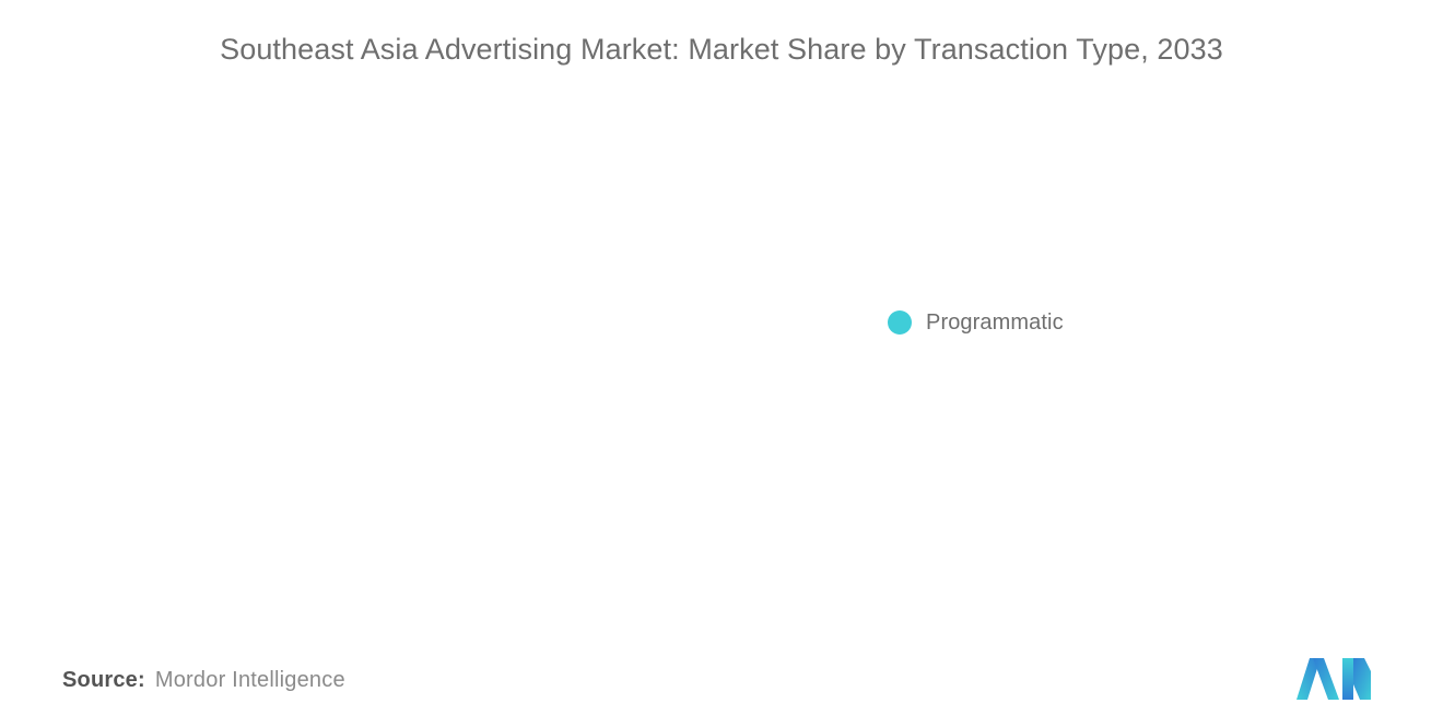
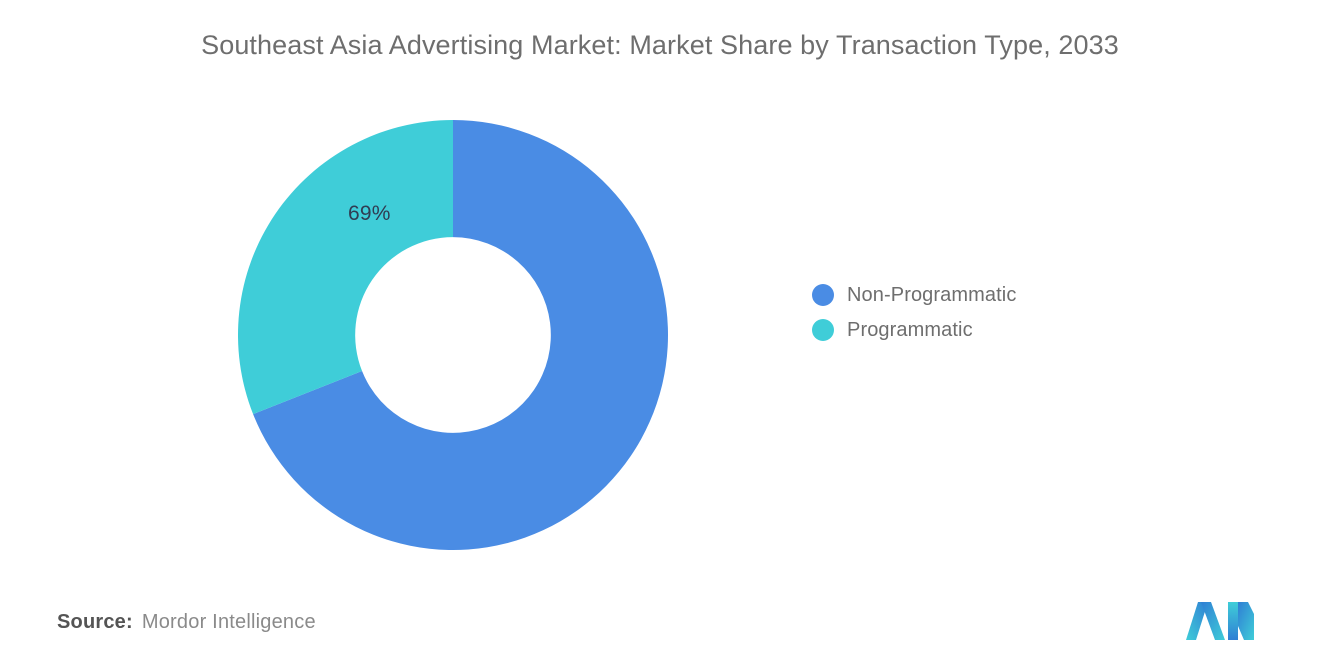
  Southeast Asia Advertising Market: Market Share by Transaction Type, 2033
+ 69%
+ Non-Programmatic
  Programmatic
  Source:
  Mordor Intelligence
